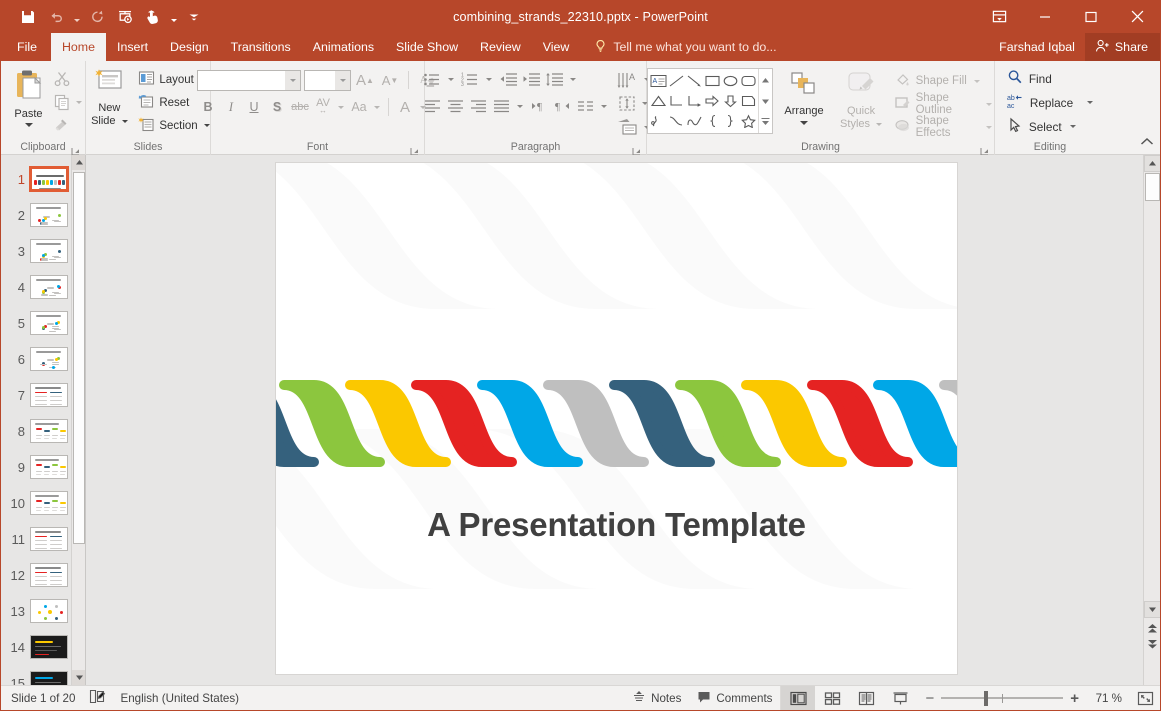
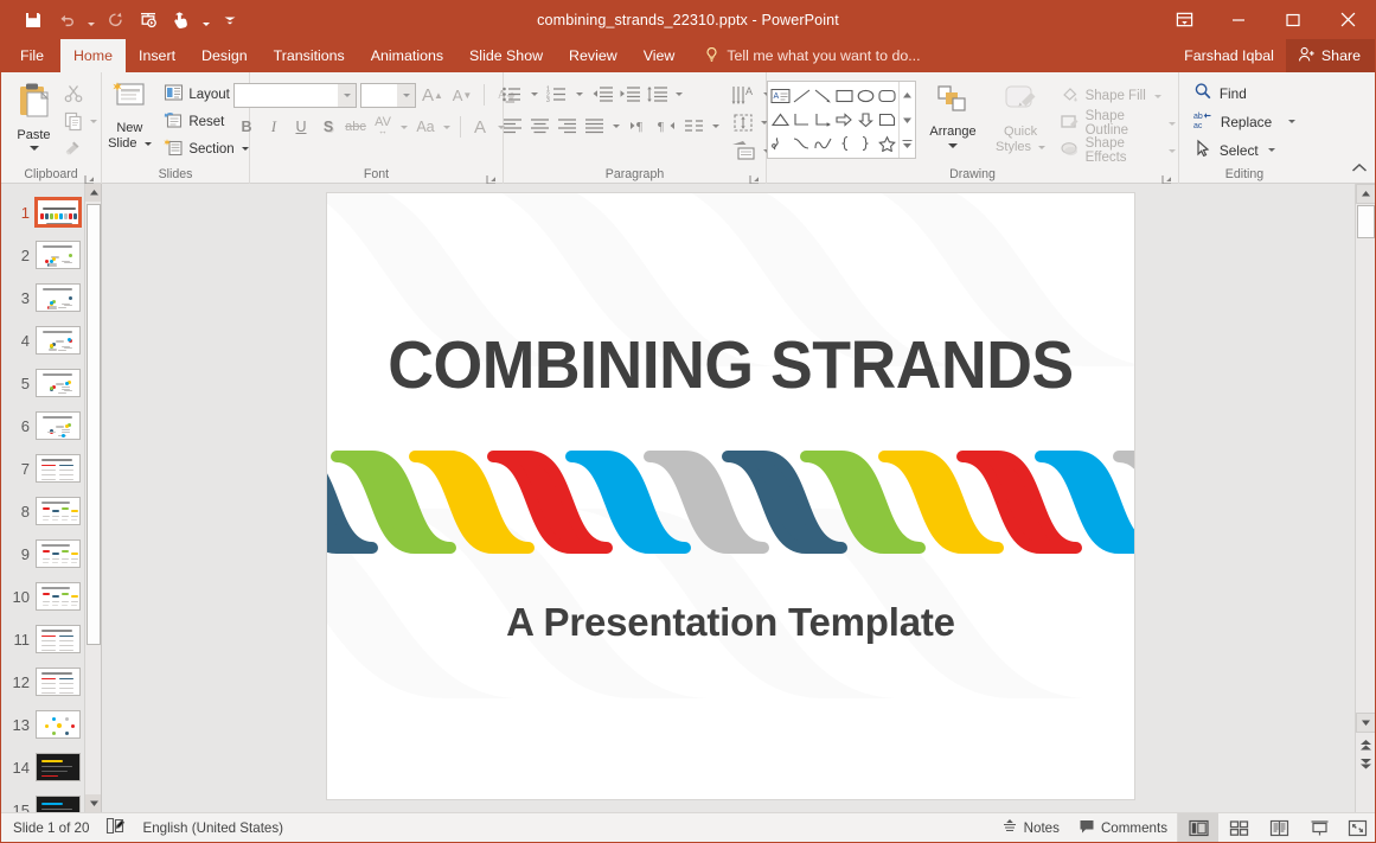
  combining_strands_22310.pptx - PowerPoint
  File
  Home
  Insert
  Design
  Transitions
  Animations
  Slide Show
  Review
  View
  Tell me what you want to do...
  Farshad Iqbal
  Share
  Paste
  Clipboard
  New
  Slide
  Layout
  Reset
  Section
  Slides
  A
  ▲
  A
  ▼
  A
  B
  I
  U
  S
  abc
  AV
  ↔
  Aa
  A
  Font
  ¶
  ¶
  A
  Paragraph
  Arrange
  Quick
  Styles
  Shape Fill
  Shape Outline
  Shape Effects
  Drawing
  Find
  Replace
  Select
  Editing
  1
  2
  3
  4
  5
  6
  7
  8
  9
  10
  11
  12
  13
  14
  15
+ COMBINING STRANDS
  A Presentation Template
  Slide 1 of 20
  English (United States)
  Notes
  Comments
- −
- +
- 71 %
